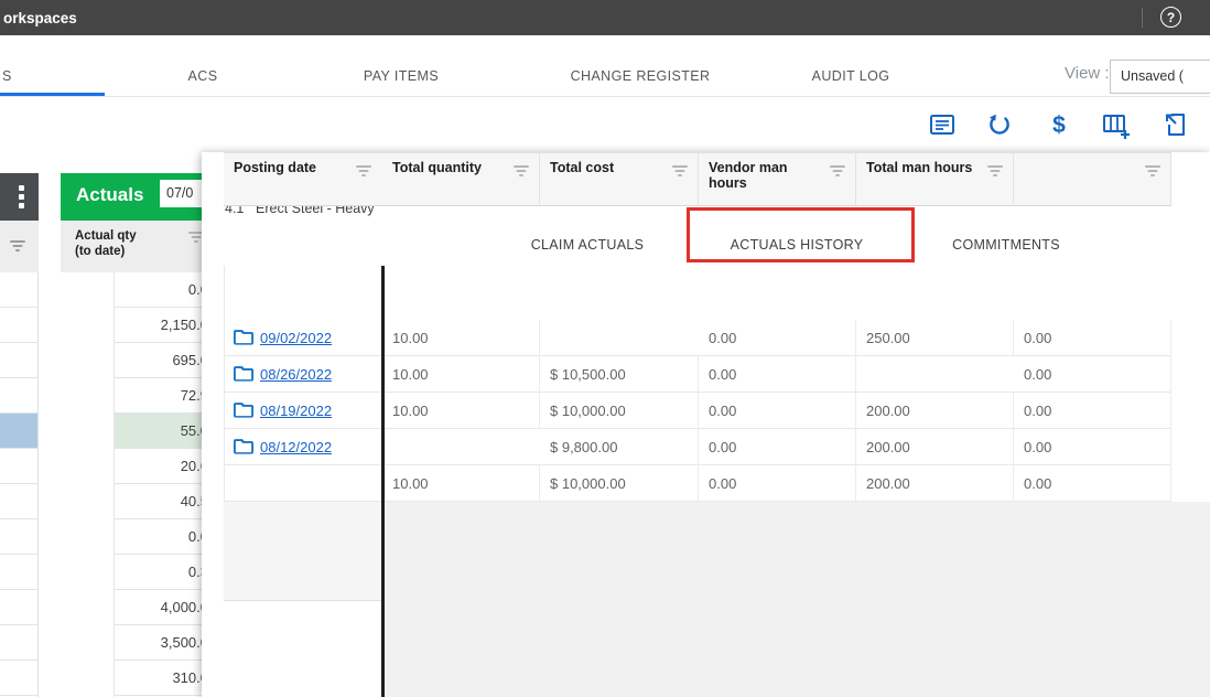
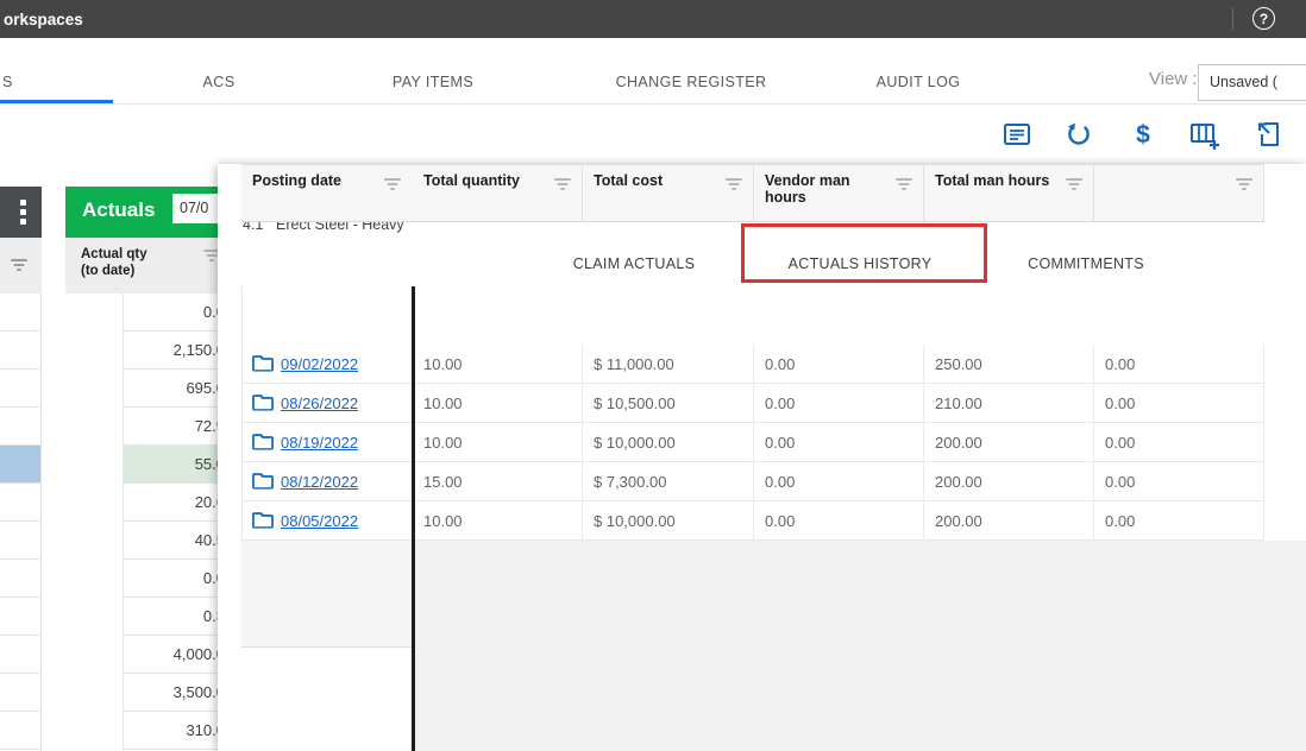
  orkspaces
  ?
  View :
  Unsaved (
  S
  ACS
  PAY ITEMS
  CHANGE REGISTER
  AUDIT LOG
  $
  Actuals
  07/0
  Actual qty (to date)
  2,150.
  695.
  72.
  55.
  20.
  40.
  4,000.
  3,500.
  310.
  4.1
  Erect Steel - Heavy
  CLAIM ACTUALS
  ACTUALS HISTORY
  COMMITMENTS
  Posting date
  Total quantity
  Total cost
  Vendor man hours
  Total man hours
  09/02/2022
  10.00
+ $ 11,000.00
  0.00
  250.00
  0.00
  08/26/2022
  10.00
  $ 10,500.00
  0.00
+ 210.00
  0.00
  08/19/2022
  10.00
  $ 10,000.00
  0.00
  200.00
  0.00
  08/12/2022
+ 15.00
- $ 9,800.00
+ $ 7,300.00
  0.00
  200.00
  0.00
+ 08/05/2022
  10.00
  $ 10,000.00
  0.00
  200.00
  0.00
